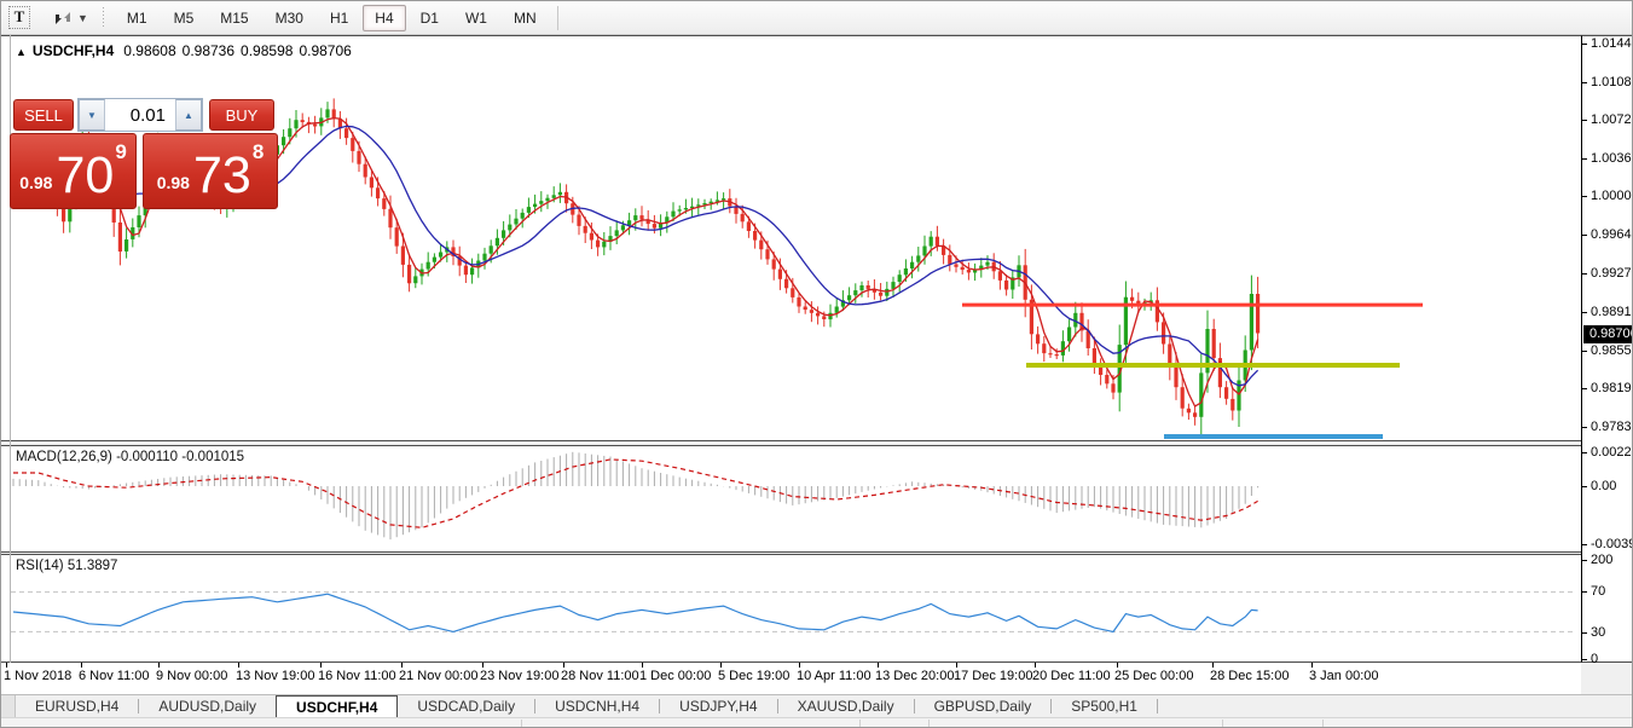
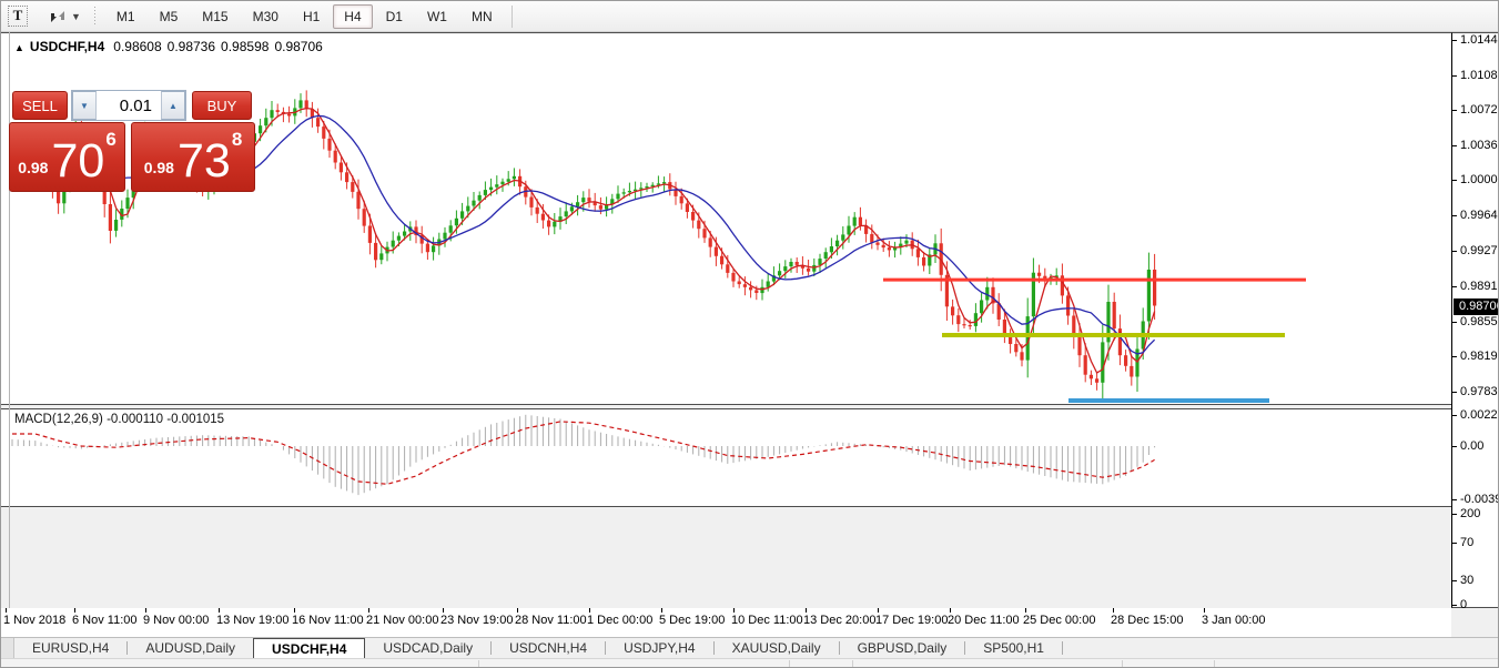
  T
  ▼
  M1
  M5
  M15
  M30
  H1
  H4
  D1
  W1
  MN
  ▲ USDCHF,H4 0.98608 0.98736 0.98598 0.98706
  SELL
  ▼
  0.01
  ▲
  BUY
  0.98
  70
- 9
+ 6
  0.98
  73
  8
  MACD(12,26,9) -0.000110 -0.001015
- RSI(14) 51.3897
  1.0144
  1.0108
  1.0072
  1.0036
  1.0000
  0.9964
  0.9927
  0.9891
  0.9855
  0.9819
  0.9783
  0.9870
  0.0022
  0.00
  200
  70
  30
  0
  1 Nov 2018
  6 Nov 11:00
  9 Nov 00:00
  13 Nov 19:00
  16 Nov 11:00
  21 Nov 00:00
  23 Nov 19:00
  28 Nov 11:00
  1 Dec 00:00
  5 Dec 19:00
- 10 Apr 11:00
+ 10 Dec 11:00
  13 Dec 20:00
  17 Dec 19:00
  20 Dec 11:00
  25 Dec 00:00
  28 Dec 15:00
  3 Jan 00:00
  EURUSD,H4
  AUDUSD,Daily
  USDCHF,H4
  USDCAD,Daily
  USDCNH,H4
  USDJPY,H4
  XAUUSD,Daily
  GBPUSD,Daily
  SP500,H1
